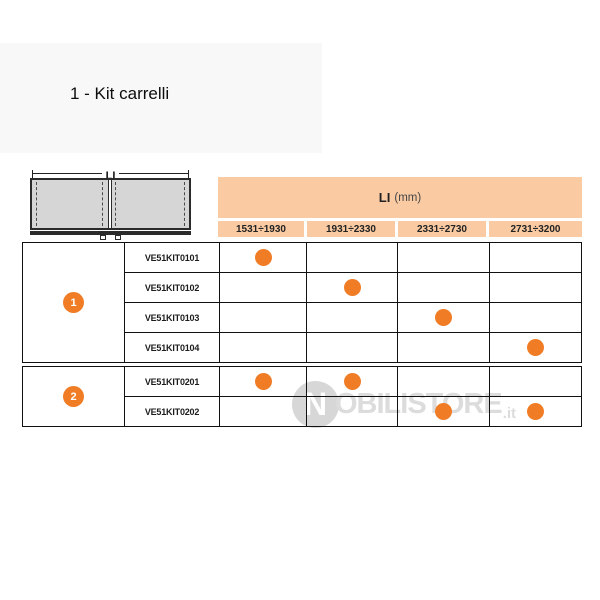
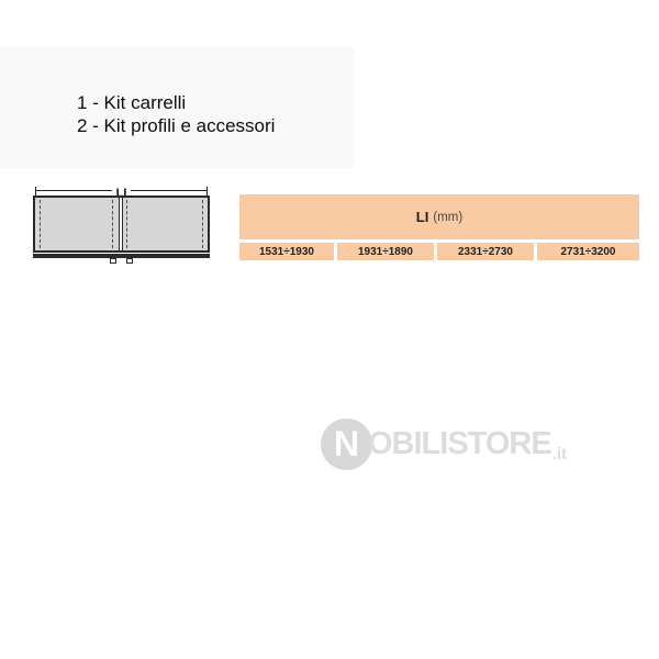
  1 - Kit carrelli
+ 2 - Kit profili e accessori
  LI
  N
  OBILISTORE
  .it
  LI
  (mm)
  1531÷1930
- 1931÷2330
+ 1931÷1890
  2331÷2730
  2731÷3200
- 1
- VE51KIT0101
- VE51KIT0102
- VE51KIT0103
- VE51KIT0104
- 2
- VE51KIT0201
- VE51KIT0202
